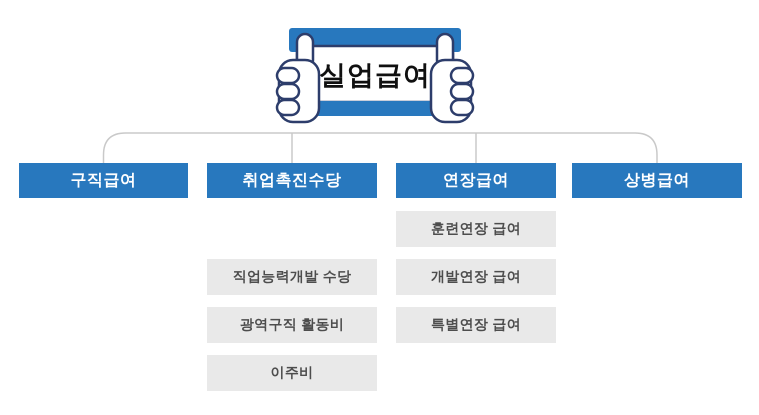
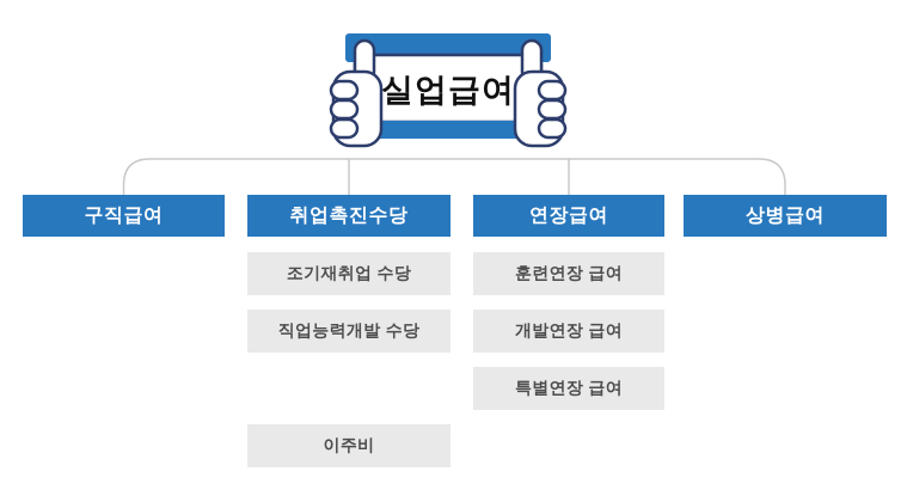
  실업급여
  구직급여
  취업촉진수당
  연장급여
  상병급여
+ 조기재취업 수당
  직업능력개발 수당
- 광역구직 활동비
  이주비
  훈련연장 급여
  개발연장 급여
  특별연장 급여
